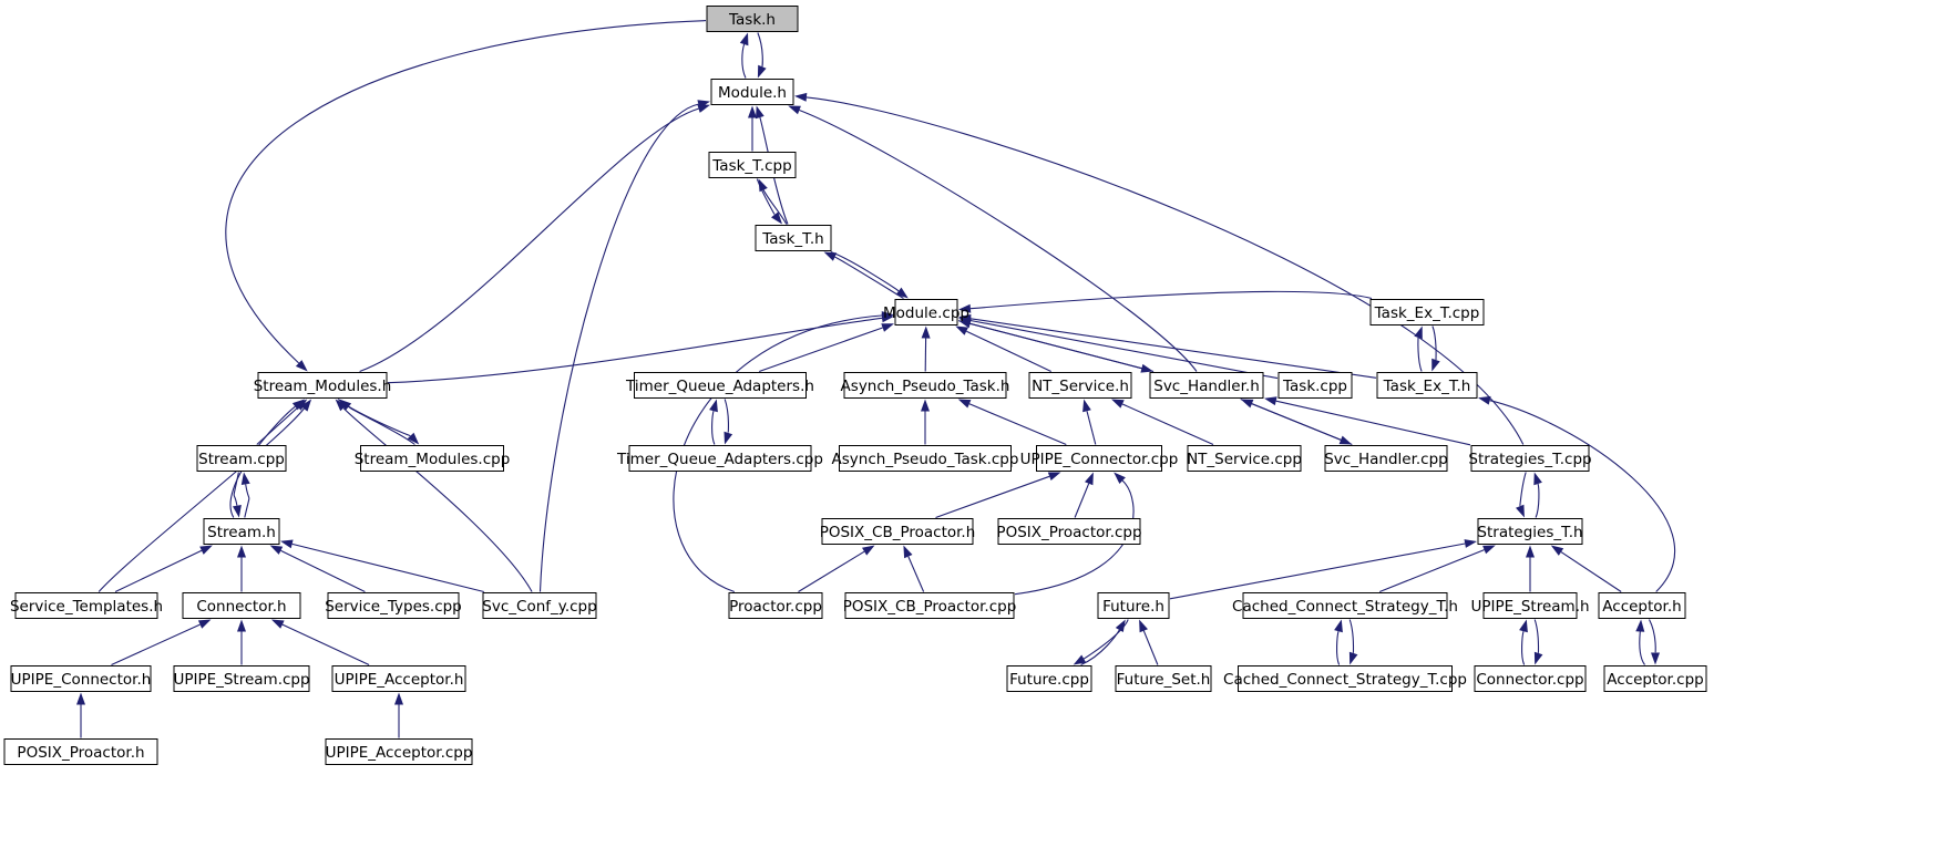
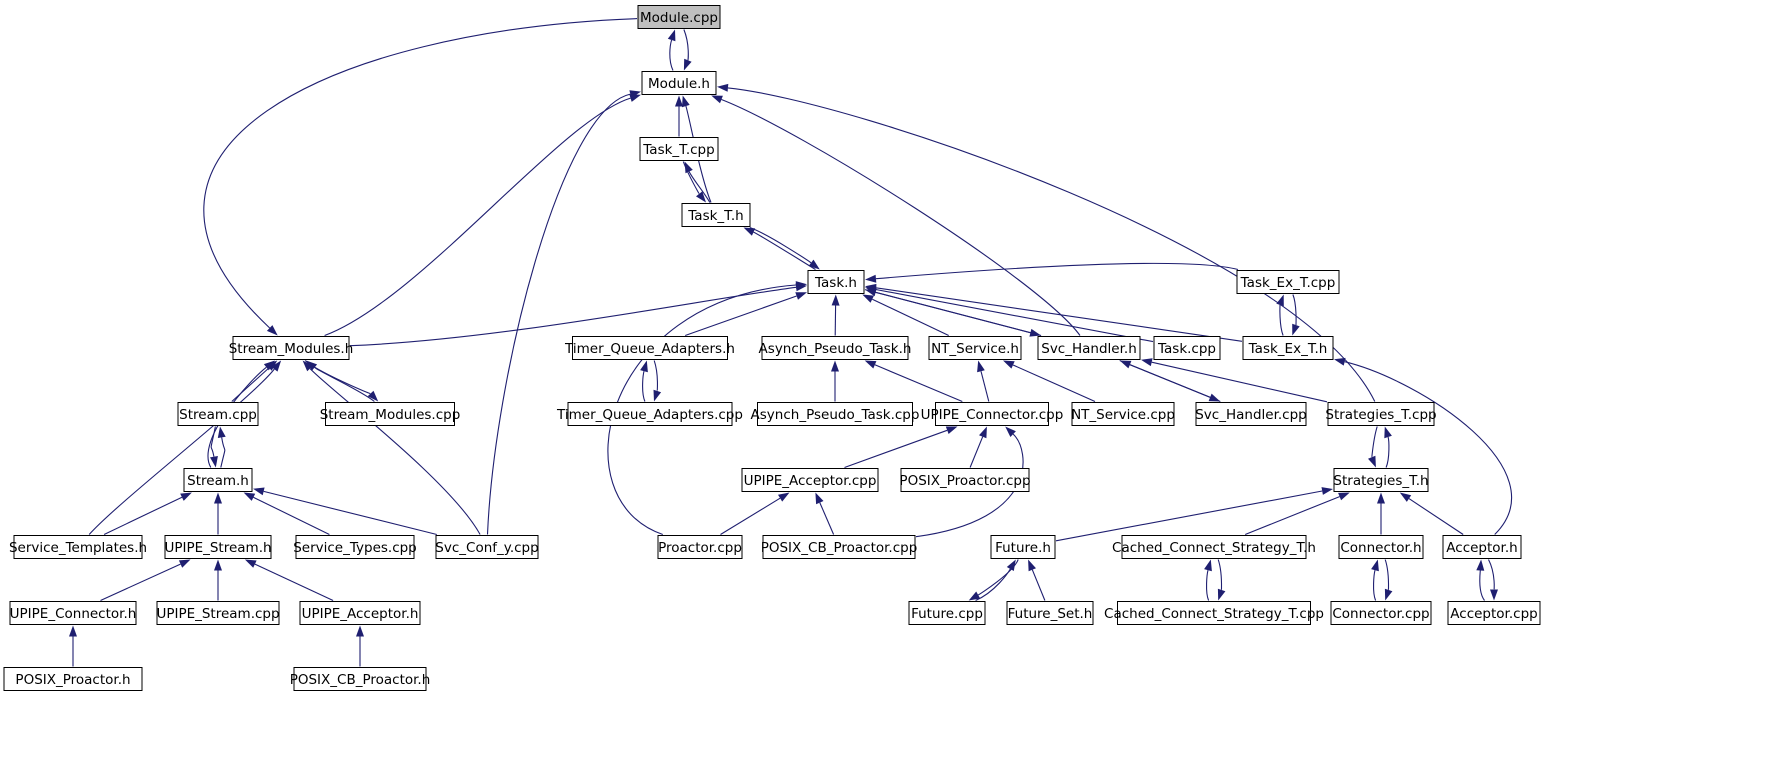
- Task.h
+ Module.cpp
  Module.h
  Task_T.cpp
  Task_T.h
- Module.cpp
+ Task.h
  Task_Ex_T.cpp
  Stream_Modules.h
  Timer_Queue_Adapters.h
  Asynch_Pseudo_Task.h
  NT_Service.h
  Svc_Handler.h
  Task.cpp
  Task_Ex_T.h
  Stream.cpp
  Stream_Modules.cpp
  Timer_Queue_Adapters.cpp
  Asynch_Pseudo_Task.cpp
  UPIPE_Connector.cpp
  NT_Service.cpp
  Svc_Handler.cpp
  Strategies_T.cpp
  Stream.h
- POSIX_CB_Proactor.h
+ UPIPE_Acceptor.cpp
  POSIX_Proactor.cpp
  Strategies_T.h
  Service_Templates.h
- Connector.h
+ UPIPE_Stream.h
  Service_Types.cpp
  Svc_Conf_y.cpp
  Proactor.cpp
  POSIX_CB_Proactor.cpp
  Future.h
  Cached_Connect_Strategy_T.h
- UPIPE_Stream.h
+ Connector.h
  Acceptor.h
  UPIPE_Connector.h
  UPIPE_Stream.cpp
  UPIPE_Acceptor.h
  Future.cpp
  Future_Set.h
  Cached_Connect_Strategy_T.cpp
  Connector.cpp
  Acceptor.cpp
  POSIX_Proactor.h
- UPIPE_Acceptor.cpp
+ POSIX_CB_Proactor.h
